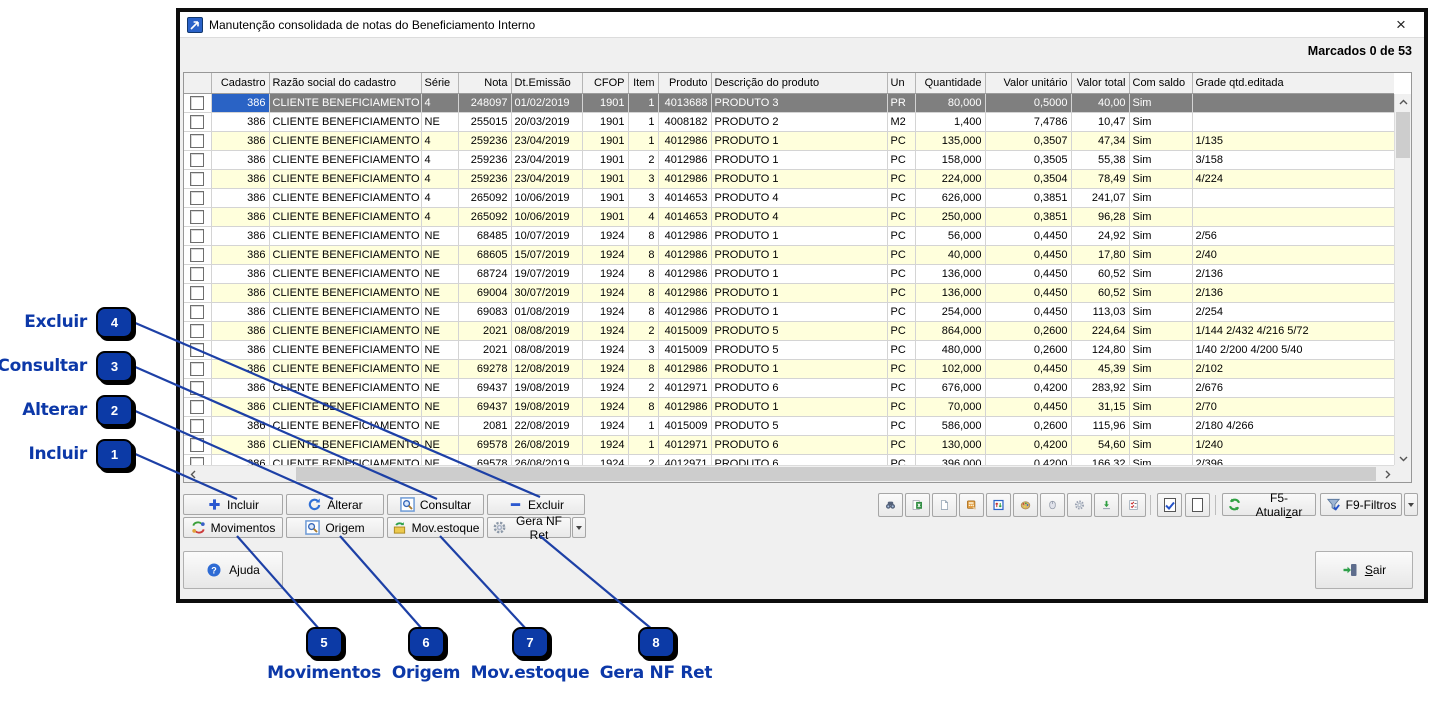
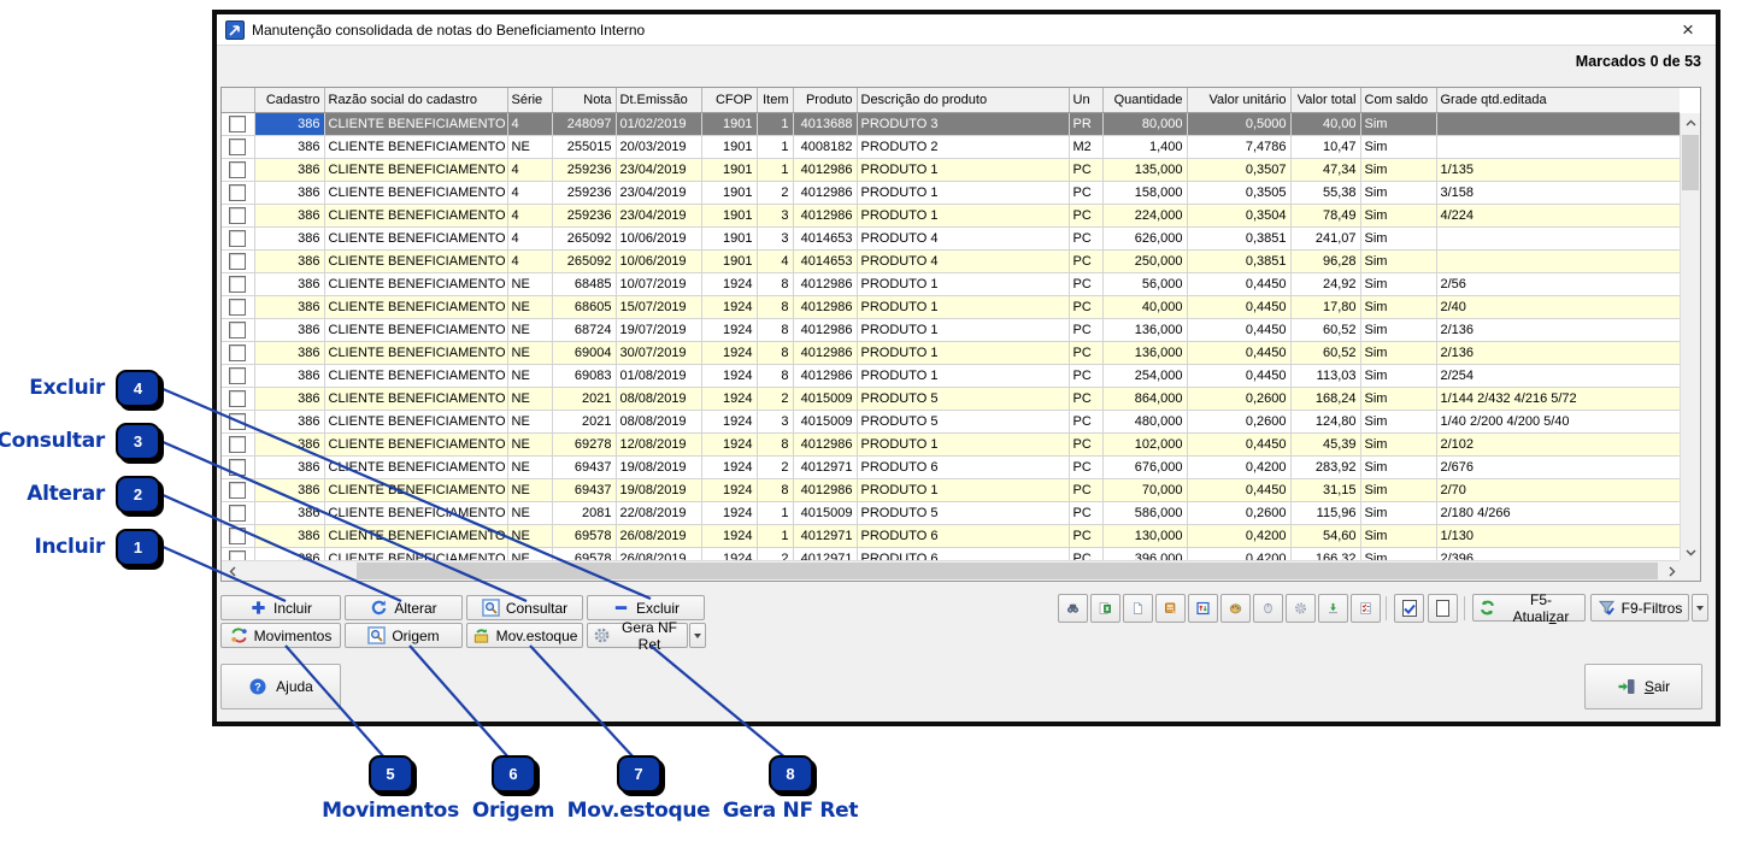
  Excluir
  4
  Consultar
  3
  Alterar
  2
  Incluir
  1
  5
  Movimentos
  6
  Origem
  7
  Mov.estoque
  8
  Gera NF Ret
  Manutenção consolidada de notas do Beneficiamento Interno
  ×
  Marcados 0 de 53
  	Cadastro	Razão social do cadastro	Série	Nota	Dt.Emissão	CFOP	Item	Produto	Descrição do produto	Un	Quantidade	Valor unitário	Valor total	Com saldo	Grade qtd.editada
  	386	CLIENTE BENEFICIAMENTO	4	248097	01/02/2019	1901	1	4013688	PRODUTO 3	PR	80,000	0,5000	40,00	Sim
  	386	CLIENTE BENEFICIAMENTO	NE	255015	20/03/2019	1901	1	4008182	PRODUTO 2	M2	1,400	7,4786	10,47	Sim
  	386	CLIENTE BENEFICIAMENTO	4	259236	23/04/2019	1901	1	4012986	PRODUTO 1	PC	135,000	0,3507	47,34	Sim	1/135
  	386	CLIENTE BENEFICIAMENTO	4	259236	23/04/2019	1901	2	4012986	PRODUTO 1	PC	158,000	0,3505	55,38	Sim	3/158
  	386	CLIENTE BENEFICIAMENTO	4	259236	23/04/2019	1901	3	4012986	PRODUTO 1	PC	224,000	0,3504	78,49	Sim	4/224
  	386	CLIENTE BENEFICIAMENTO	4	265092	10/06/2019	1901	3	4014653	PRODUTO 4	PC	626,000	0,3851	241,07	Sim
  	386	CLIENTE BENEFICIAMENTO	4	265092	10/06/2019	1901	4	4014653	PRODUTO 4	PC	250,000	0,3851	96,28	Sim
  	386	CLIENTE BENEFICIAMENTO	NE	68485	10/07/2019	1924	8	4012986	PRODUTO 1	PC	56,000	0,4450	24,92	Sim	2/56
  	386	CLIENTE BENEFICIAMENTO	NE	68605	15/07/2019	1924	8	4012986	PRODUTO 1	PC	40,000	0,4450	17,80	Sim	2/40
  	386	CLIENTE BENEFICIAMENTO	NE	68724	19/07/2019	1924	8	4012986	PRODUTO 1	PC	136,000	0,4450	60,52	Sim	2/136
  	386	CLIENTE BENEFICIAMENTO	NE	69004	30/07/2019	1924	8	4012986	PRODUTO 1	PC	136,000	0,4450	60,52	Sim	2/136
  	386	CLIENTE BENEFICIAMENTO	NE	69083	01/08/2019	1924	8	4012986	PRODUTO 1	PC	254,000	0,4450	113,03	Sim	2/254
- 	386	CLIENTE BENEFICIAMENTO	NE	2021	08/08/2019	1924	2	4015009	PRODUTO 5	PC	864,000	0,2600	224,64	Sim	1/144 2/432 4/216 5/72
+ 	386	CLIENTE BENEFICIAMENTO	NE	2021	08/08/2019	1924	2	4015009	PRODUTO 5	PC	864,000	0,2600	168,24	Sim	1/144 2/432 4/216 5/72
  	386	CLIENTE BENEFICIAMENTO	NE	2021	08/08/2019	1924	3	4015009	PRODUTO 5	PC	480,000	0,2600	124,80	Sim	1/40 2/200 4/200 5/40
  	386	CLIENTE BENEFICIAMENTO	NE	69278	12/08/2019	1924	8	4012986	PRODUTO 1	PC	102,000	0,4450	45,39	Sim	2/102
  	386	CLENTE BENEFICIAMENTO	NE	69437	19/08/2019	1924	2	4012971	PRODUTO 6	PC	676,000	0,4200	283,92	Sim	2/676
  	386	CLIENTE BNEFICIAMENTO	NE	69437	19/08/2019	1924	8	4012986	PRODUTO 1	PC	70,000	0,4450	31,15	Sim	2/70
  	386	CLIENTE BENEFICIMENTO	NE	2081	22/08/2019	1924	1	4015009	PRODUTO 5	PC	586,000	0,2600	115,96	Sim	2/180 4/266
- 	386	CLIENT BENEFICIAMENTO	NE	69578	26/08/2019	1924	1	4012971	PRODUTO 6	PC	130,000	0,4200	54,60	Sim	1/240
+ 	386	CLIENT BENEFICIAMENTO	NE	69578	26/08/2019	1924	1	4012971	PRODUTO 6	PC	130,000	0,4200	54,60	Sim	1/130
  	36	CLIENTE BENEICIAMENTO	NE	69578	26/08/2019	1924	2	4012971	PRODUTO 6	PC	396,000	0,4200	166,32	Sim	2/396
  Incluir
  Alterar
  Consultar
  Excluir
  Movimentos
  Origem
  Mov.estoque
  Gera NF Ret
  F5-Atualizar
  F9-Filtros
  ?
  Ajuda
  Sair
